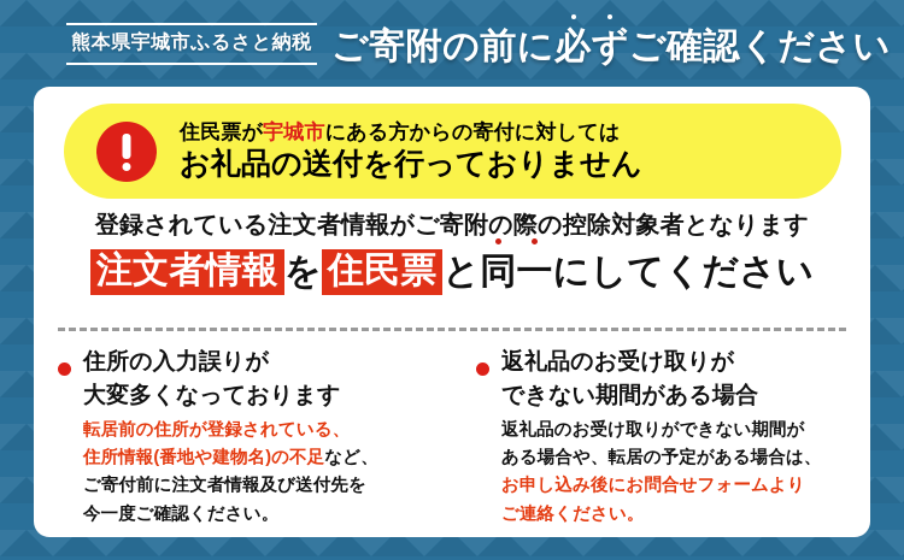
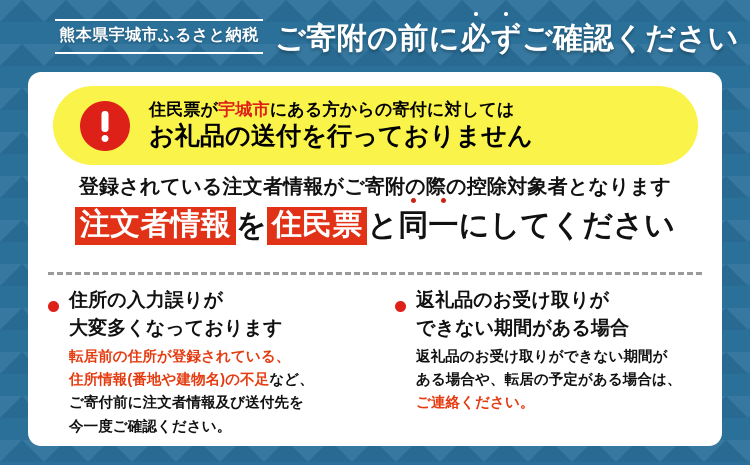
  熊本県宇城市ふるさと納税
  ご寄附の前に必ずご確認ください
  住民票が宇城市にある方からの寄付に対しては
  お礼品の送付を行っておりません
  登録されている注文者情報がご寄附の際の控除対象者となります
  注文者情報
  を
  住民票
  と
  同一
  にしてください
  住所の入力誤りが
  大変多くなっております
  転居前の住所が登録されている、
  住所情報(番地や建物名)の不足など、
  ご寄付前に注文者情報及び送付先を
  今一度ご確認ください。
  返礼品のお受け取りが
  できない期間がある場合
  返礼品のお受け取りができない期間が
  ある場合や、転居の予定がある場合は、
- お申し込み後にお問合せフォームより
  ご連絡ください。
